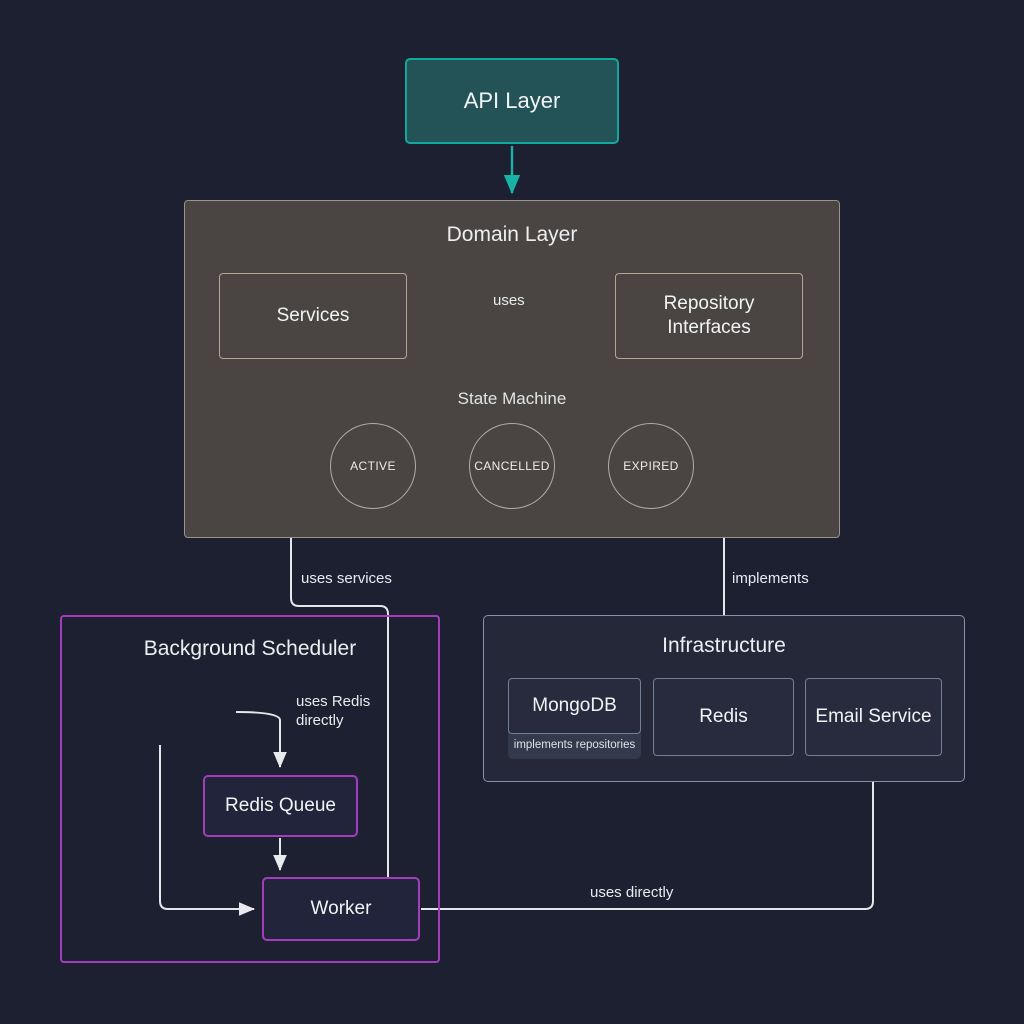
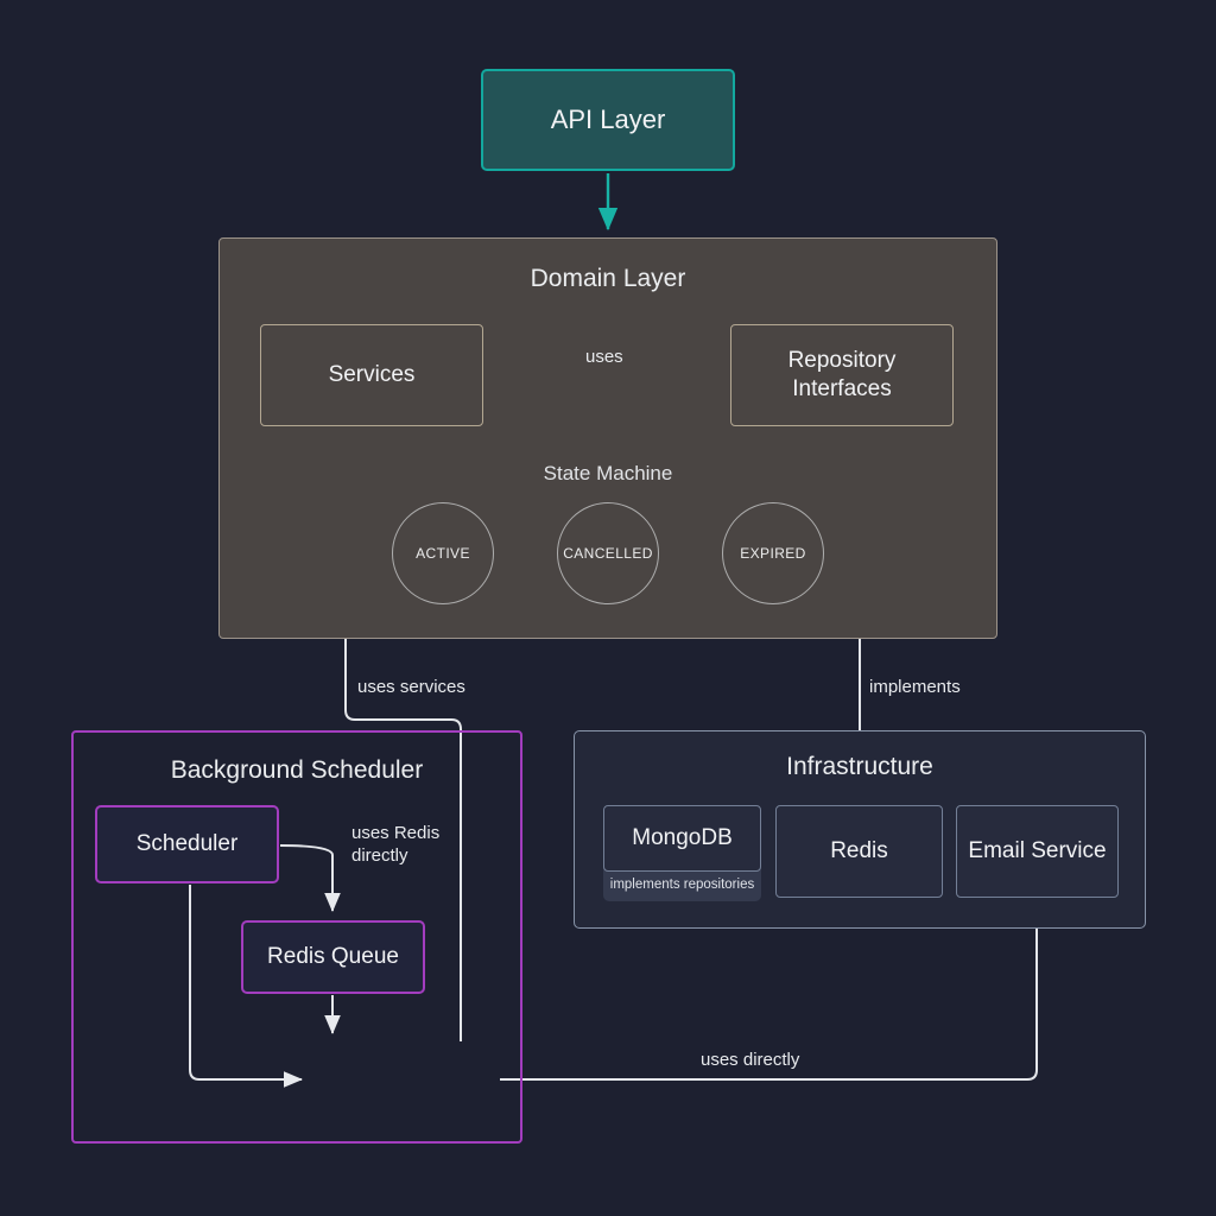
  API Layer
  Domain Layer
  State Machine
  Services
  Repository
  Interfaces
  ACTIVE
  CANCELLED
  EXPIRED
  Background Scheduler
+ Scheduler
  Redis Queue
- Worker
  Infrastructure
  MongoDB
  implements repositories
  Redis
  Email Service
  uses
  uses services
  implements
  uses Redis directly
  uses directly
